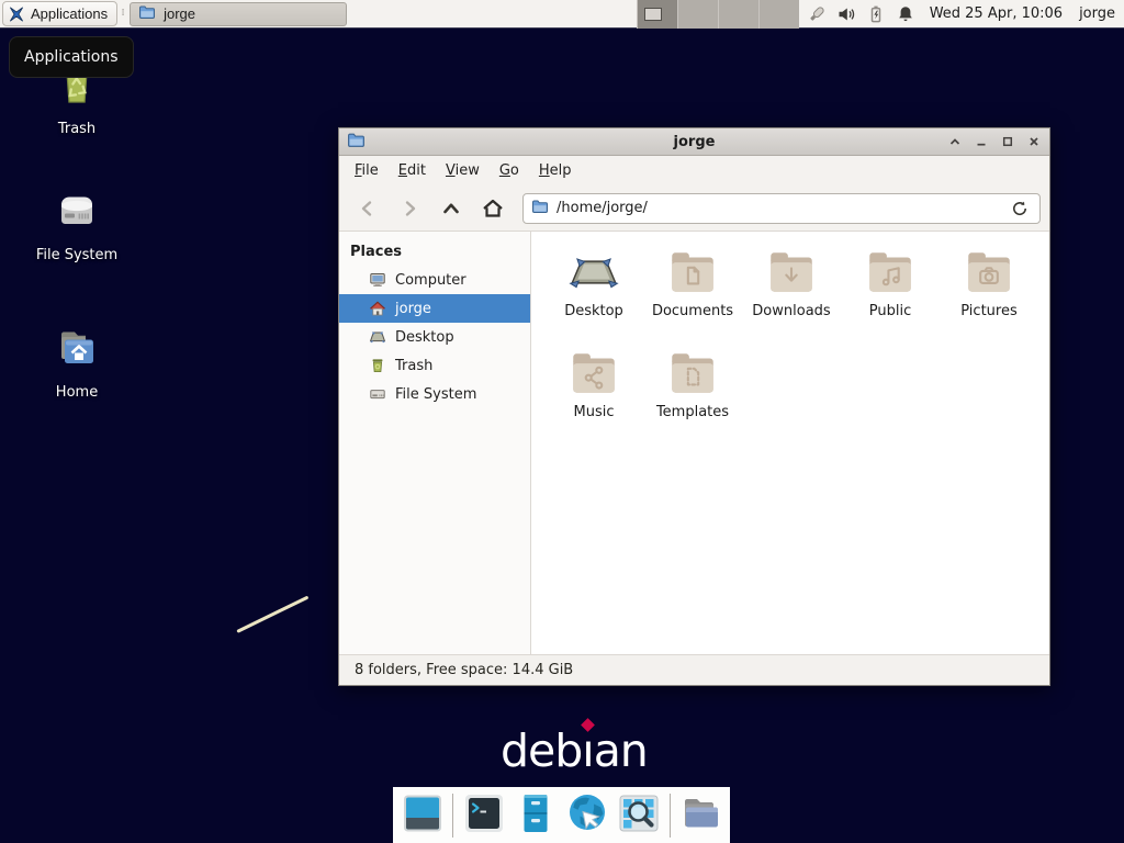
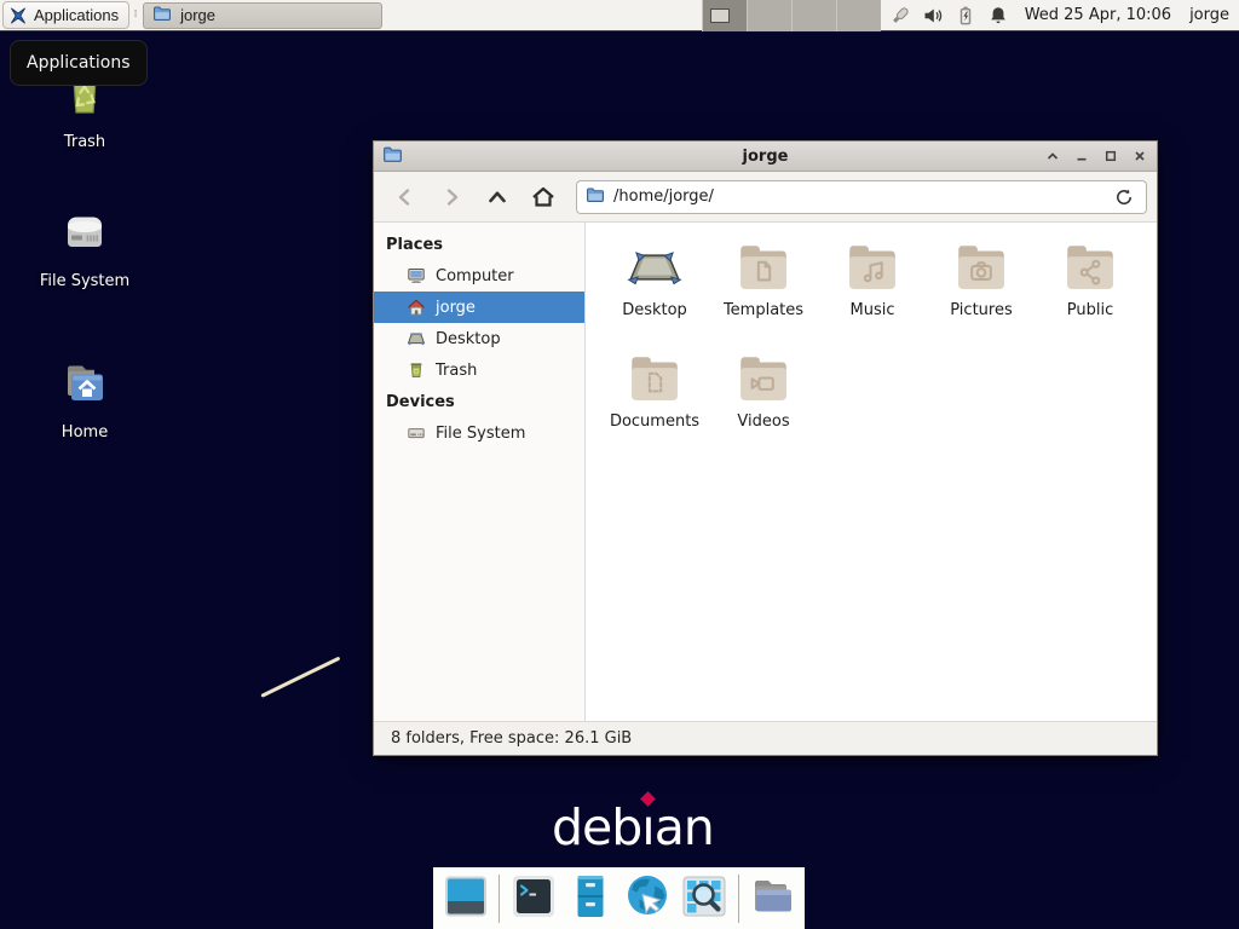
  Applications
  ⁞
  jorge
  Wed 25 Apr, 10:06
  jorge
  Applications
  Trash
  File System
  Home
  jorge
- File
- Edit
- View
- Go
- Help
  /home/jorge/
  Places
  Computer
  jorge
  Desktop
  Trash
+ Devices
  File System
  Desktop
- Documents
+ Templates
- Downloads
- Public
+ Music
  Pictures
- Music
+ Public
- Templates
+ Documents
+ Videos
- 8 folders, Free space: 14.4 GiB
+ 8 folders, Free space: 26.1 GiB
  debıan
